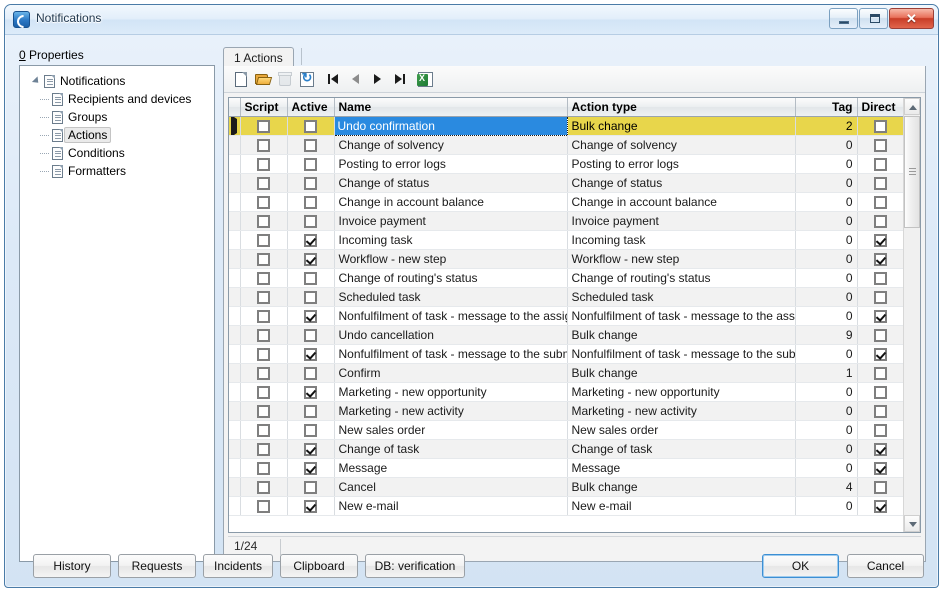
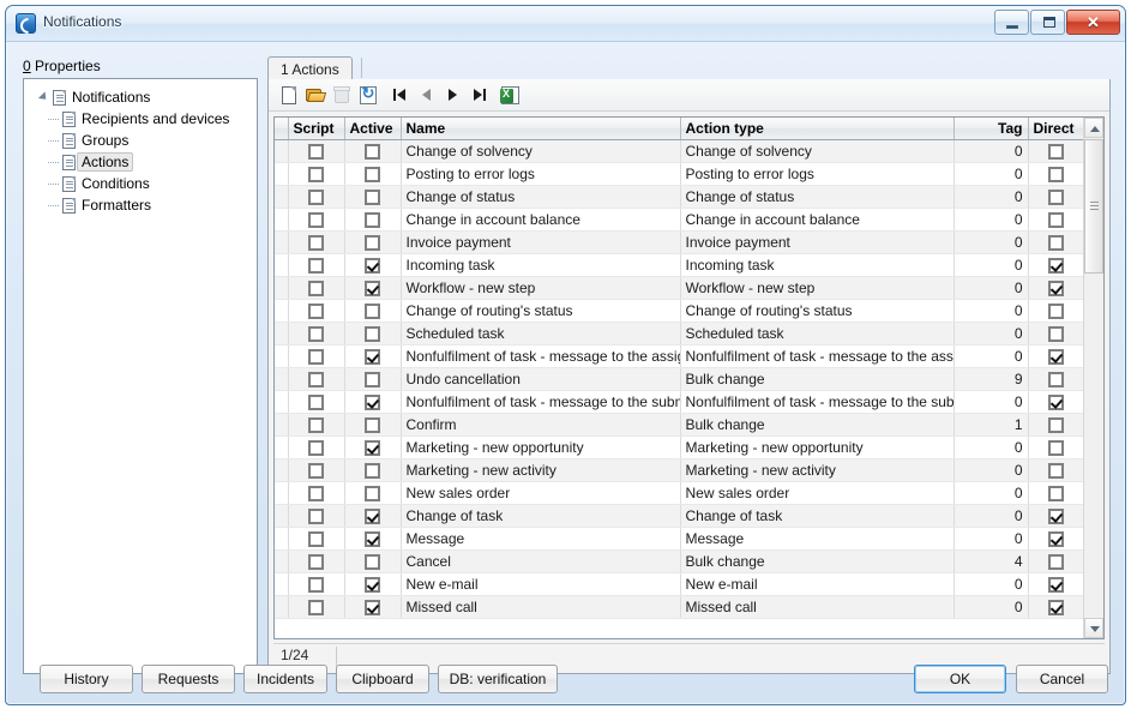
  Notifications
  ✕
  0 Properties
  Notifications
  Recipients and devices
  Groups
  Actions
  Conditions
  Formatters
  1 Actions
  	Script	Active	Name	Action type	Tag	Direct
- 			Undo confirmation	Bulk change	2
  			Change of solvency	Change of solvency	0
  			Posting to error logs	Posting to error logs	0
  			Change of status	Change of status	0
  			Change in account balance	Change in account balance	0
  			Invoice payment	Invoice payment	0
  			Incoming task	Incoming task	0
  			Workflow - new step	Workflow - new step	0
  			Change of routing's status	Change of routing's status	0
  			Scheduled task	Scheduled task	0
  			Nonfulfilment of task - message to the assi	Nonfulfilment of task - message to the ass	0
  			Undo cancellation	Bulk change	9
  			Nonfulfilment of task - message to the sub	Nonfulfilment of task - message to the sub	0
  			Confirm	Bulk change	1
  			Marketing - new opportunity	Marketing - new opportunity	0
  			Marketing - new activity	Marketing - new activity	0
  			New sales order	New sales order	0
  			Change of task	Change of task	0
  			Message	Message	0
  			Cancel	Bulk change	4
  			New e-mail	New e-mail	0
+ 			Missed call	Missed call	0
  1/24
  History
  Requests
  Incidents
  Clipboard
  DB: verification
  OK
  Cancel
